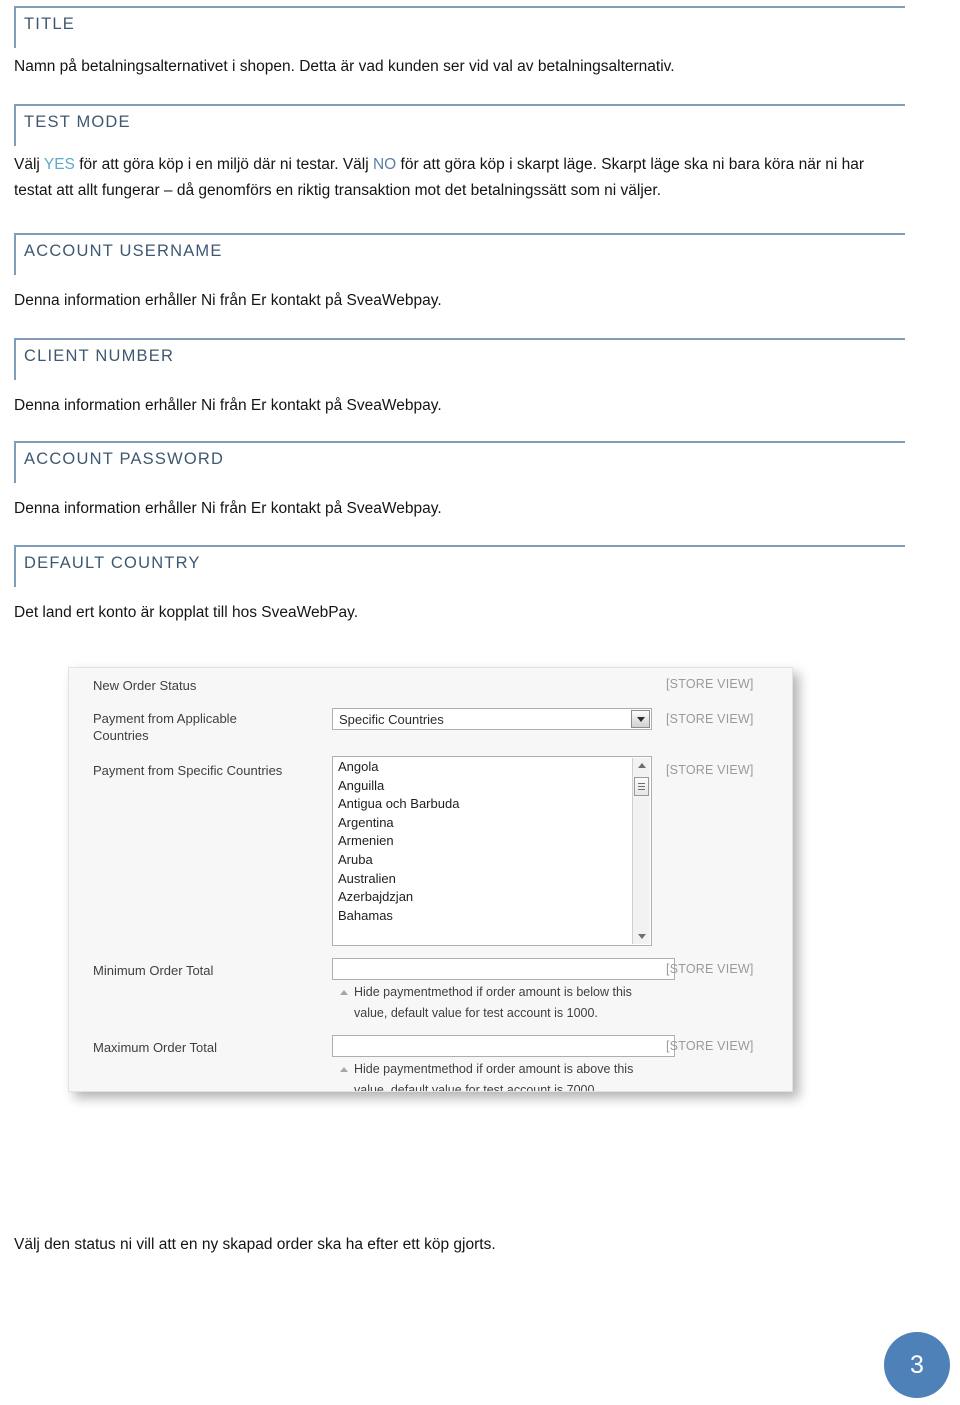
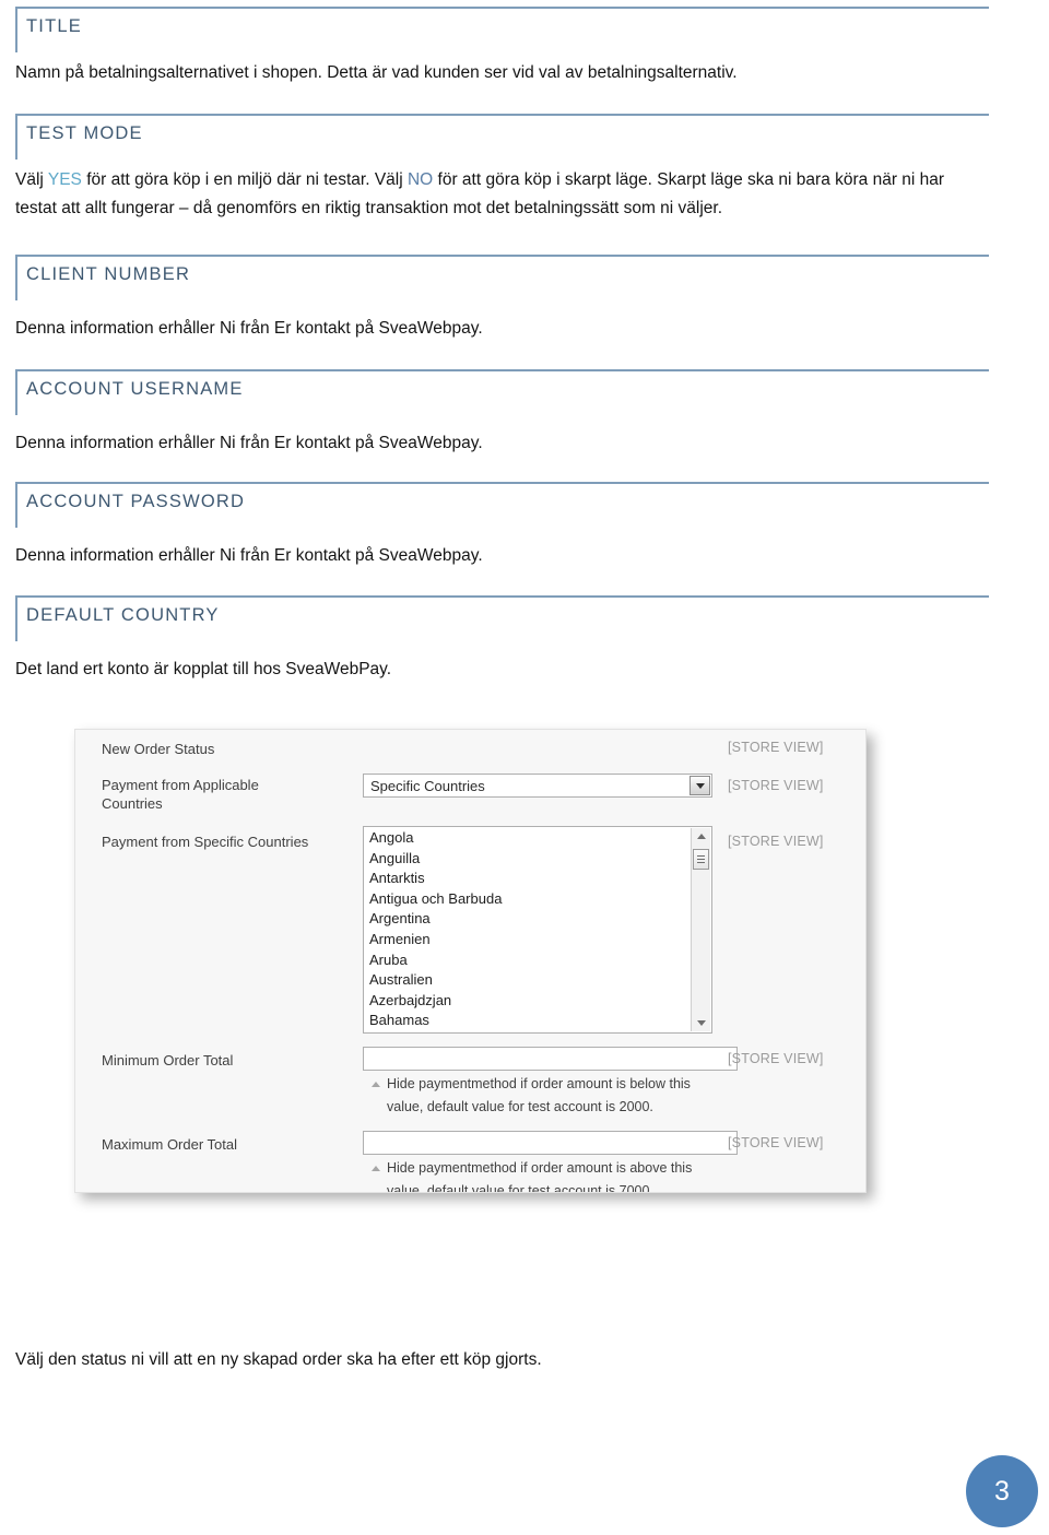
  TITLE
  Namn på betalningsalternativet i shopen. Detta är vad kunden ser vid val av betalningsalternativ.
  TEST MODE
  Välj YES för att göra köp i en miljö där ni testar. Välj NO för att göra köp i skarpt läge. Skarpt läge ska ni bara köra när ni har testat att allt fungerar – då genomförs en riktig transaktion mot det betalningssätt som ni väljer.
- ACCOUNT USERNAME
+ CLIENT NUMBER
  Denna information erhåller Ni från Er kontakt på SveaWebpay.
- CLIENT NUMBER
+ ACCOUNT USERNAME
  Denna information erhåller Ni från Er kontakt på SveaWebpay.
  ACCOUNT PASSWORD
  Denna information erhåller Ni från Er kontakt på SveaWebpay.
  DEFAULT COUNTRY
  Det land ert konto är kopplat till hos SveaWebPay.
  New Order Status
  [STORE VIEW]
  Payment from Applicable
  Countries
  Specific Countries
  [STORE VIEW]
  Payment from Specific Countries
  Angola
  Anguilla
+ Antarktis
  Antigua och Barbuda
  Argentina
  Armenien
  Aruba
  Australien
  Azerbajdzjan
  Bahamas
  [STORE VIEW]
  Minimum Order Total
  [STORE VIEW]
  Hide paymentmethod if order amount is below this
- value, default value for test account is 1000.
+ value, default value for test account is 2000.
  Maximum Order Total
  [STORE VIEW]
  Hide paymentmethod if order amount is above this
  value, default value for test account is 7000.
  Välj den status ni vill att en ny skapad order ska ha efter ett köp gjorts.
  3
